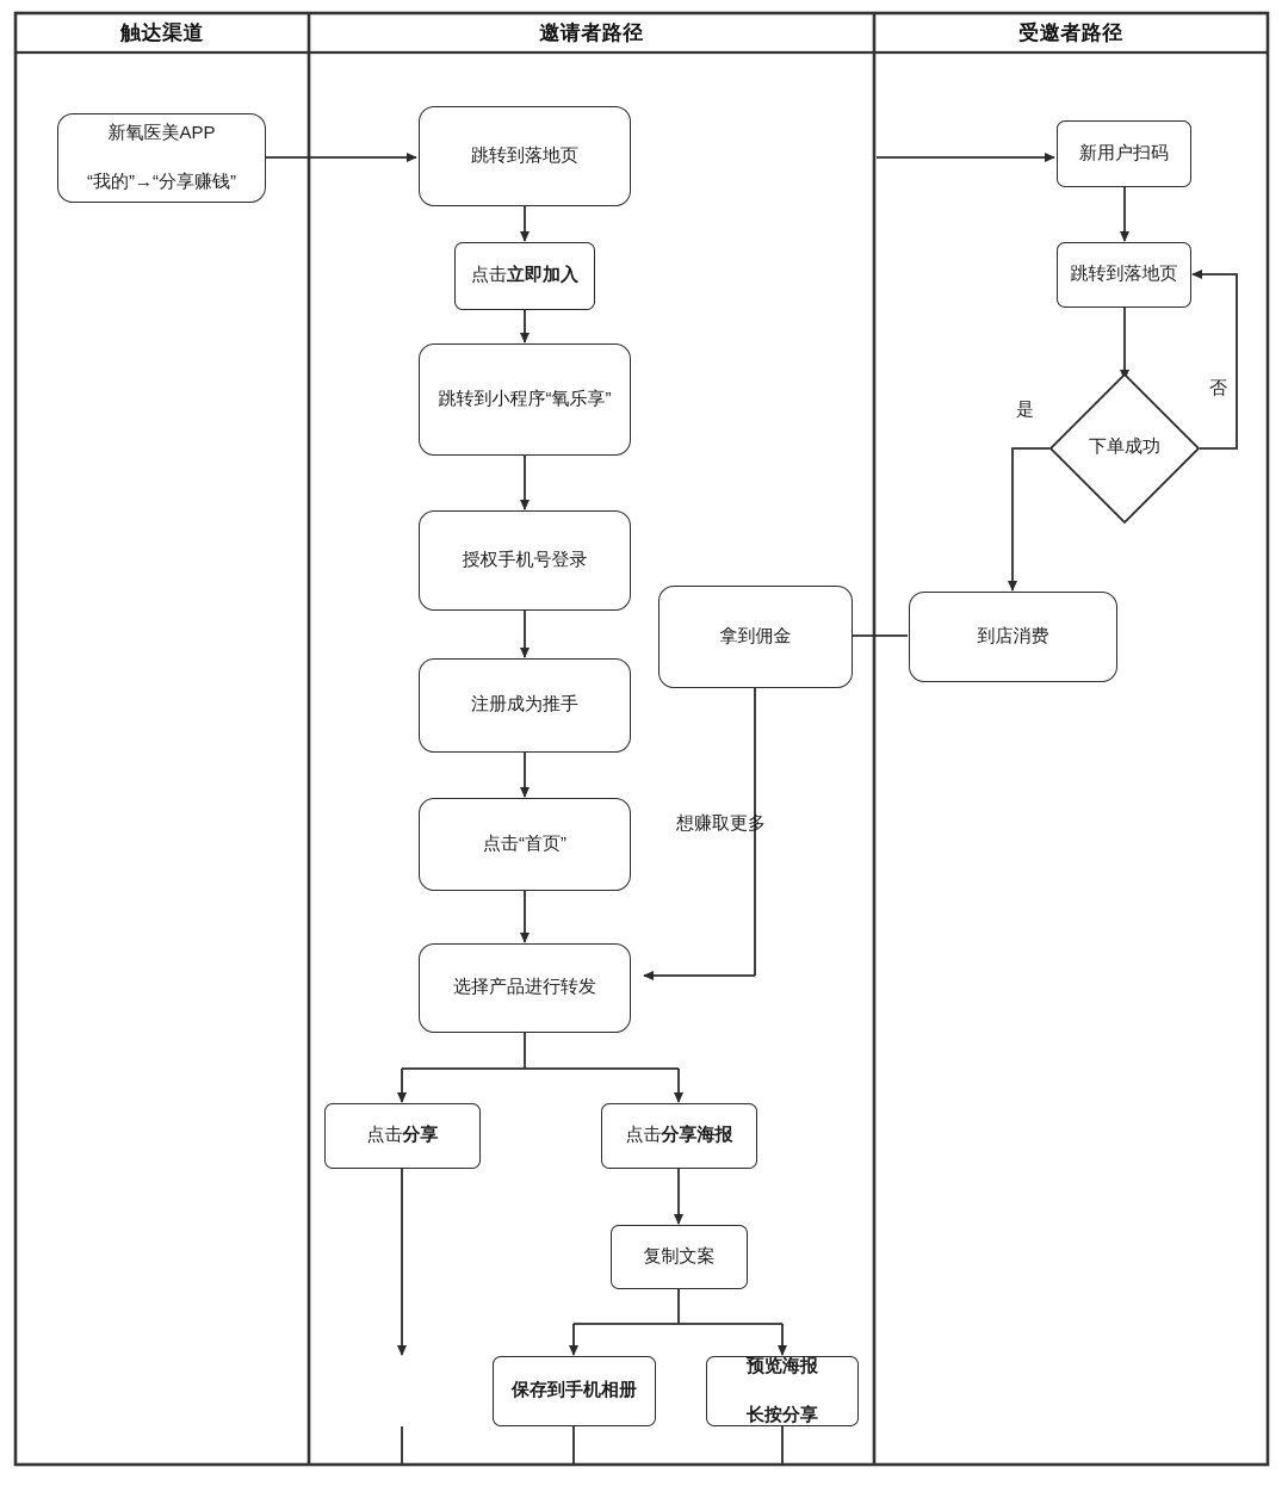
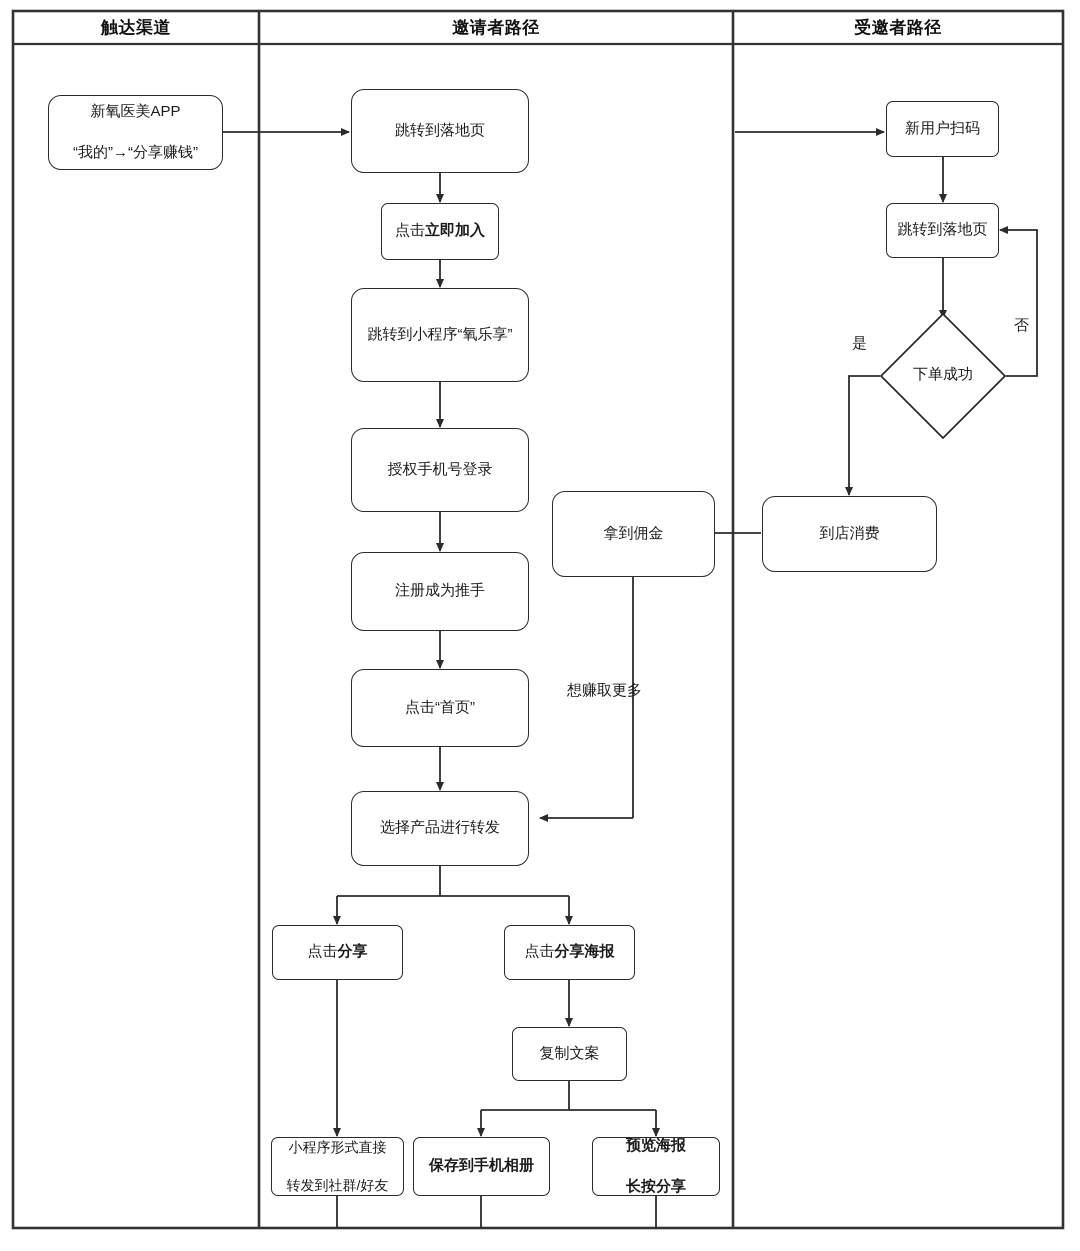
  触达渠道
  邀请者路径
  受邀者路径
  新氧医美APP
  “我的”→“分享赚钱”
  跳转到落地页
  点击立即加入
  跳转到小程序“氧乐享”
  授权手机号登录
  注册成为推手
  点击“首页”
  选择产品进行转发
  点击分享
  点击分享海报
  复制文案
+ 小程序形式直接
+ 转发到社群/好友
  保存到手机相册
  预览海报
  长按分享
  拿到佣金
  新用户扫码
  跳转到落地页
  下单成功
  到店消费
  想赚取更多
  是
  否
